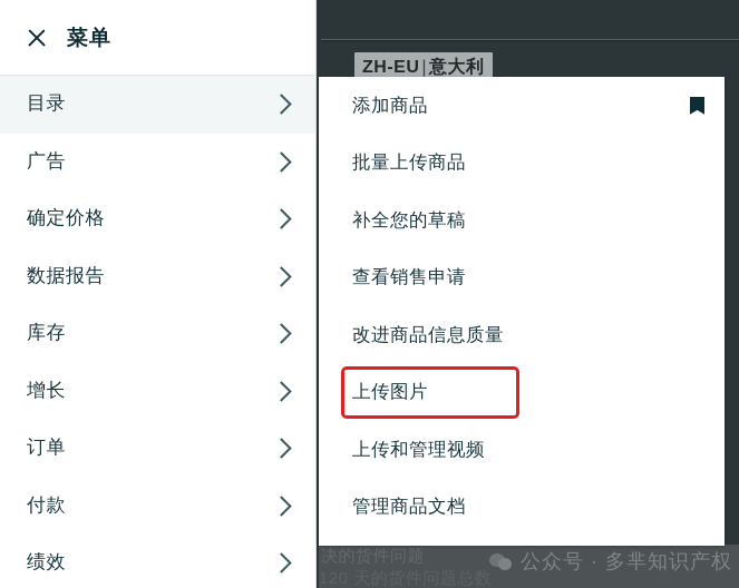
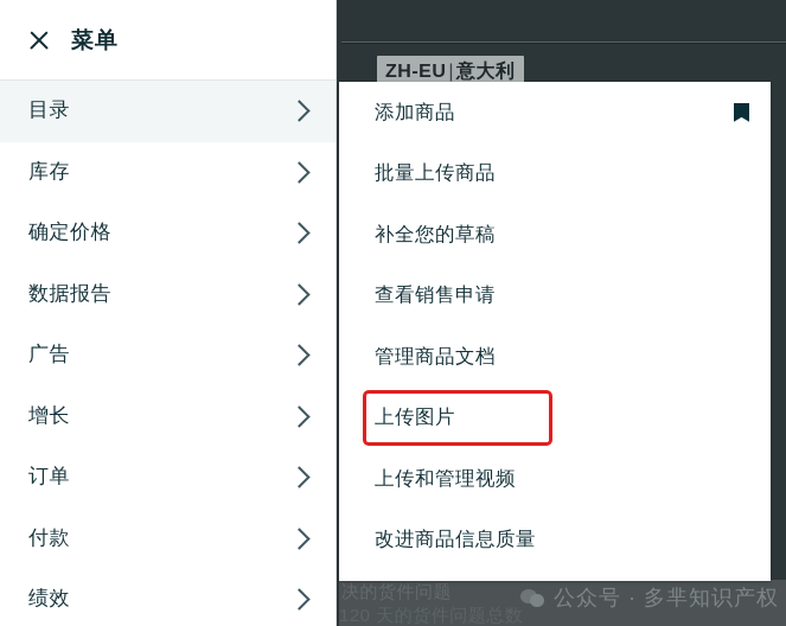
  决的货件问题
  公众号 · 多芈知识产权
  菜单
  目录
- 广告
+ 库存
  确定价格
  数据报告
- 库存
+ 广告
  增长
  订单
  付款
  绩效
  ZH-EU|意大利
  添加商品
  批量上传商品
  补全您的草稿
  查看销售申请
- 改进商品信息质量
+ 管理商品文档
  上传图片
  上传和管理视频
- 管理商品文档
+ 改进商品信息质量
